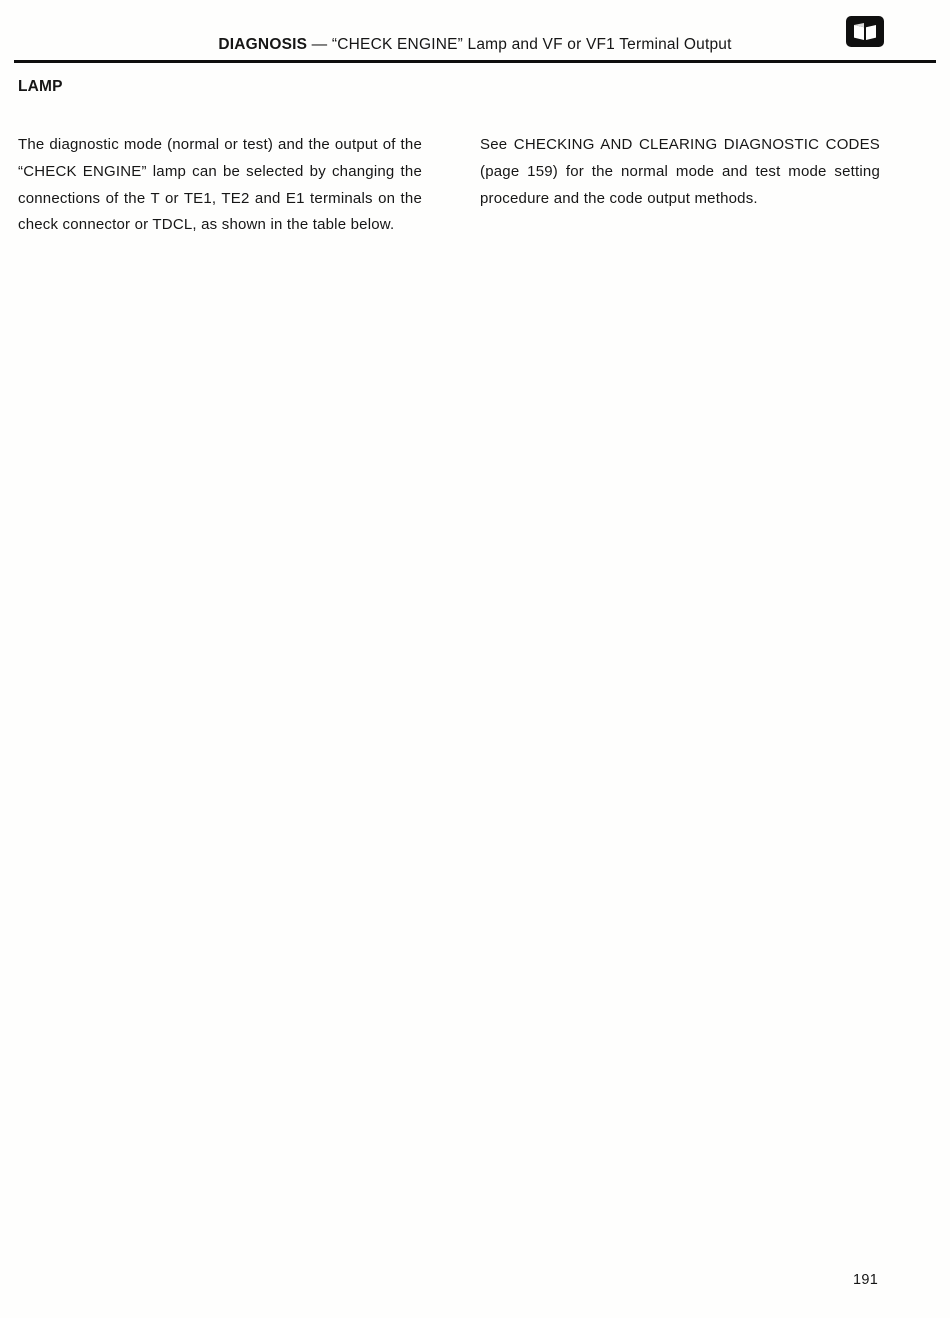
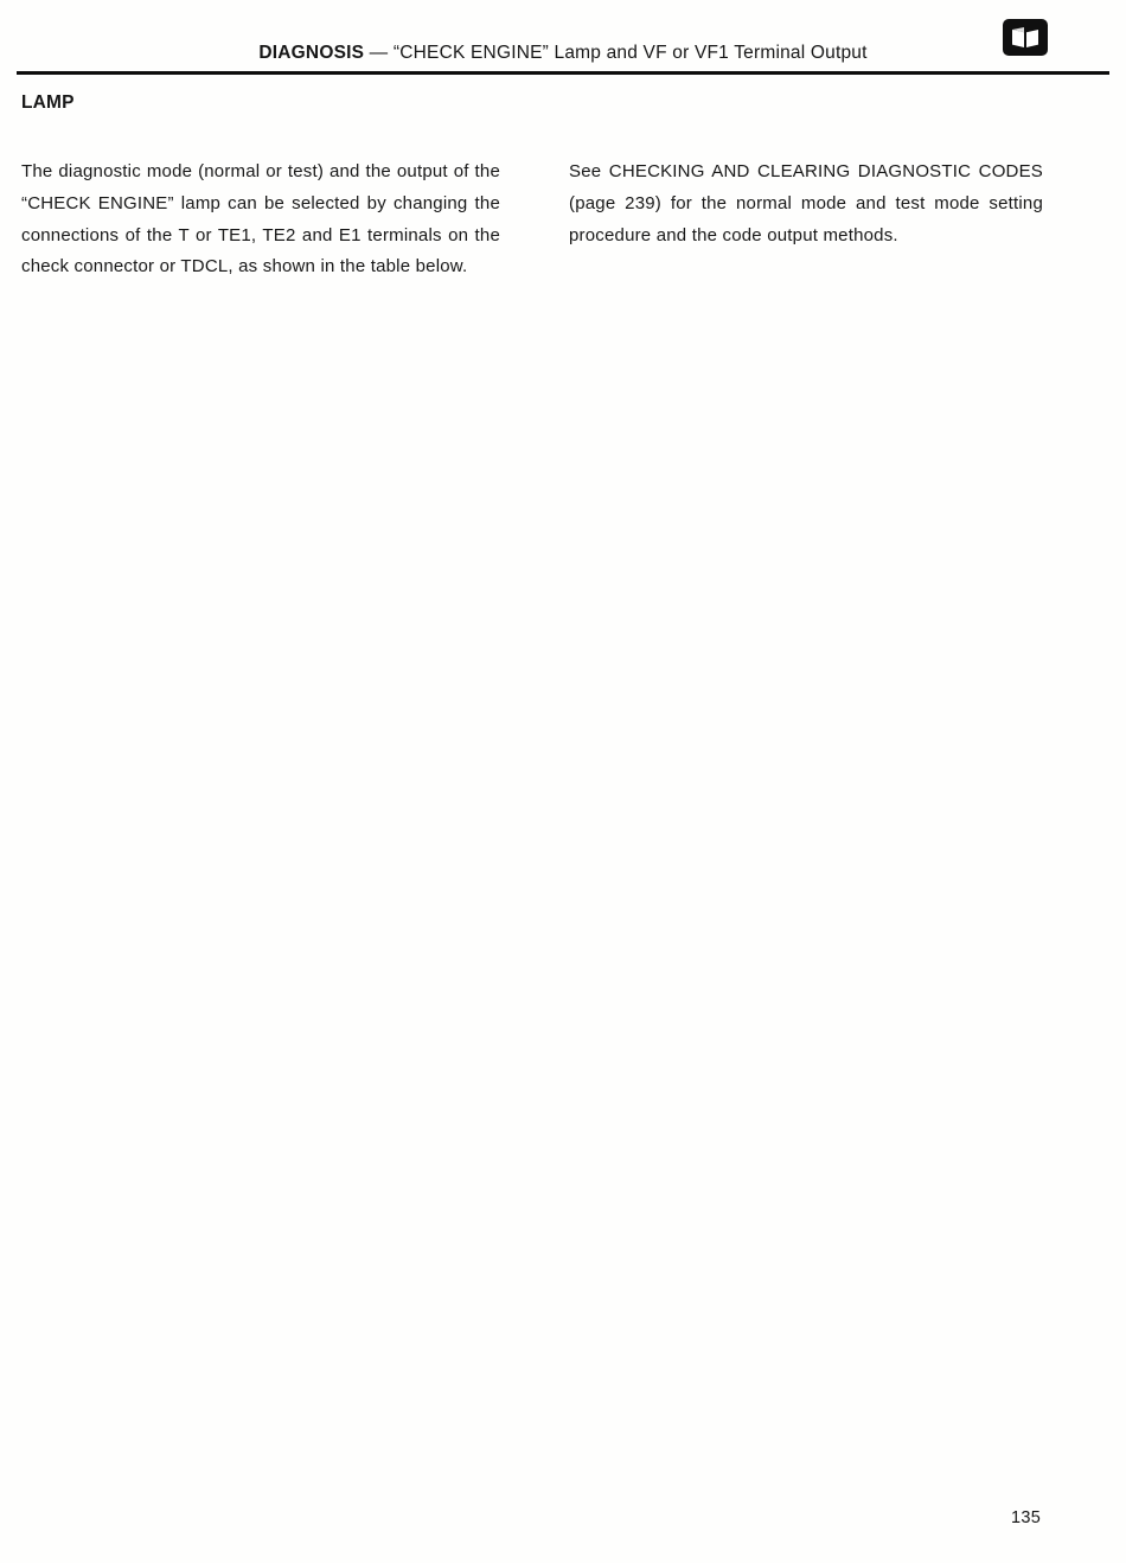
  DIAGNOSIS — “CHECK ENGINE” Lamp and VF or VF1 Terminal Output
  LAMP
  The diagnostic mode (normal or test) and the output of the “CHECK ENGINE” lamp can be selected by changing the connections of the T or TE1, TE2 and E1 terminals on the check connector or TDCL, as shown in the table below.
- See CHECKING AND CLEARING DIAGNOSTIC CODES (page 159) for the normal mode and test mode setting procedure and the code output methods.
+ See CHECKING AND CLEARING DIAGNOSTIC CODES (page 239) for the normal mode and test mode setting procedure and the code output methods.
- 191
+ 135
